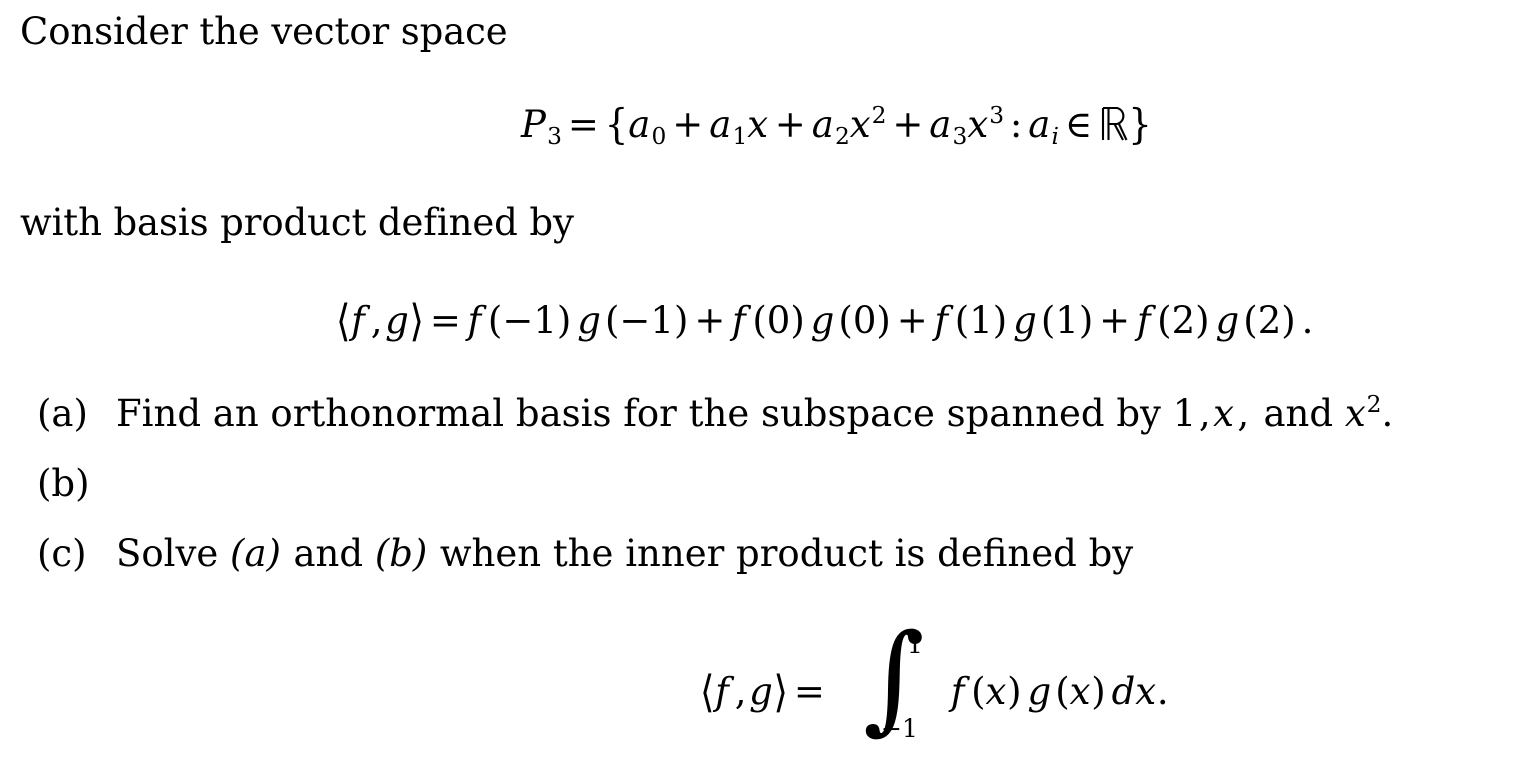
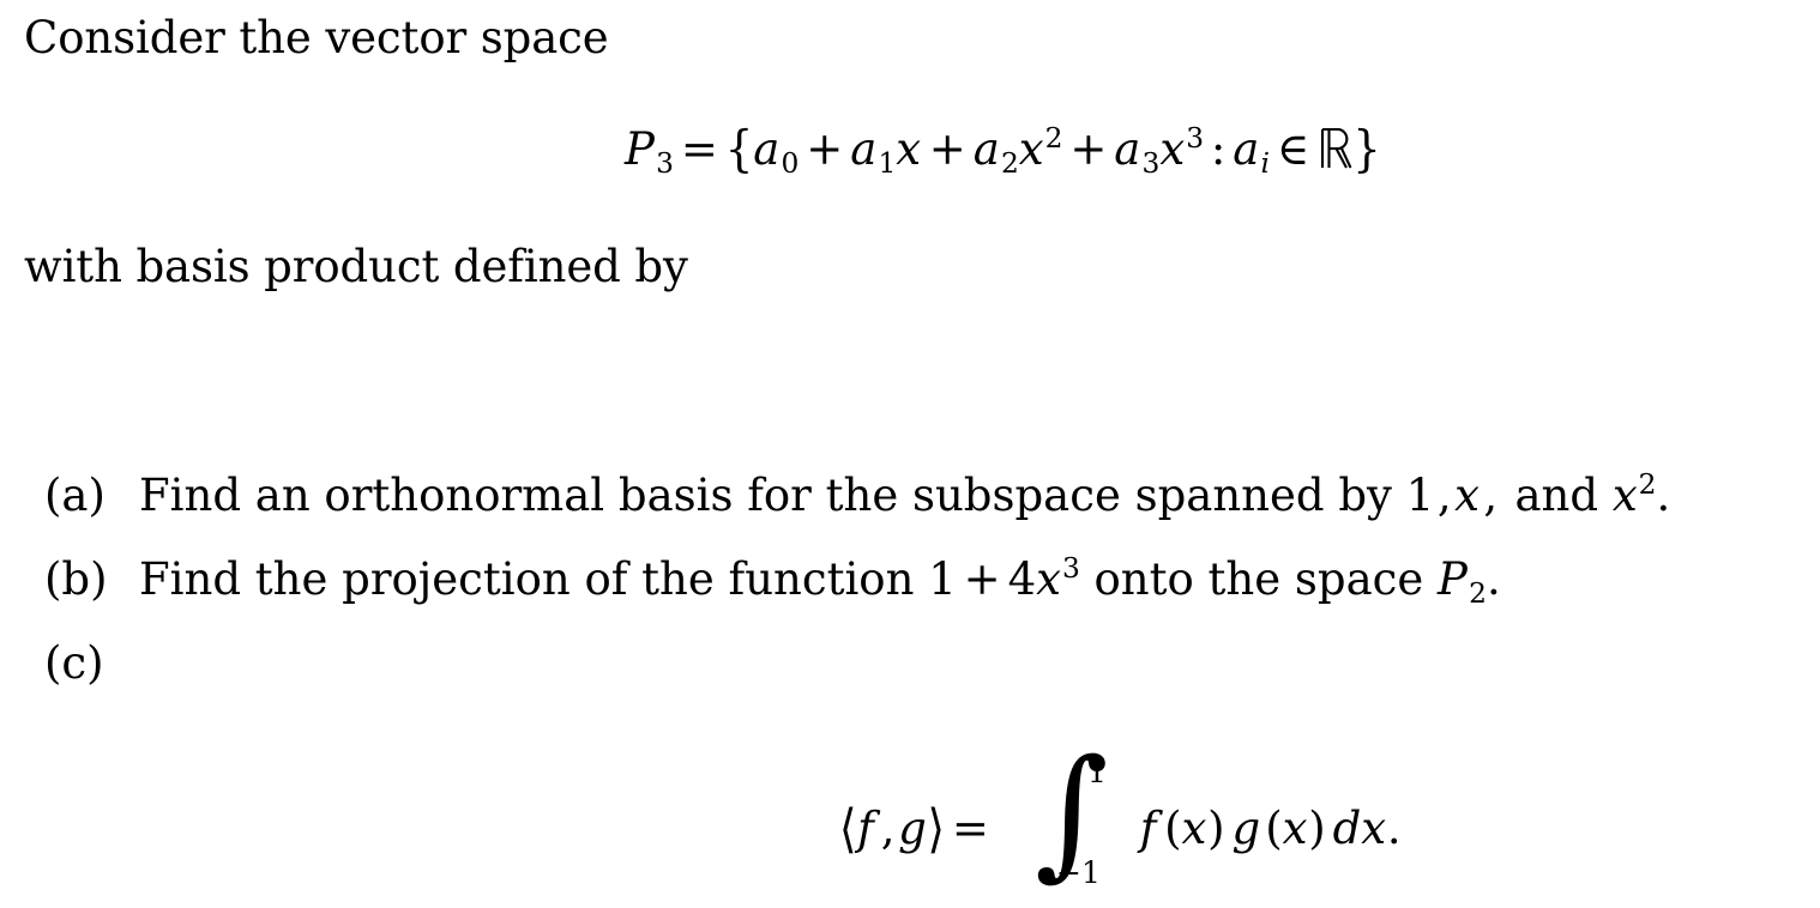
  Consider the vector space
  P3 = {a0 + a1x + a2x2 + a3x3 : ai ∈ }
  with basis product defined by
- ⟨f ,g⟩ = f (−1) g(−1) + f (0) g(0) + f (1) g(1) + f (2) g(2) .
  (a)
  Find an orthonormal basis for the subspace spanned by 1,x, and x2.
  (b)
+ Find the projection of the function 1 + 4x3 onto the space P2.
  (c)
- Solve (a) and (b) when the inner product is defined by
  ⟨f ,g⟩ =
  ∫
  1
  −1
  f (x) g(x) dx.
